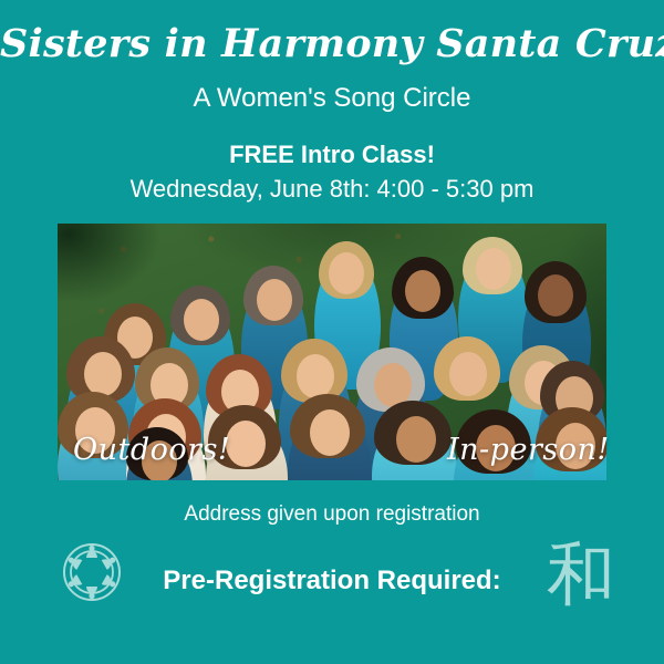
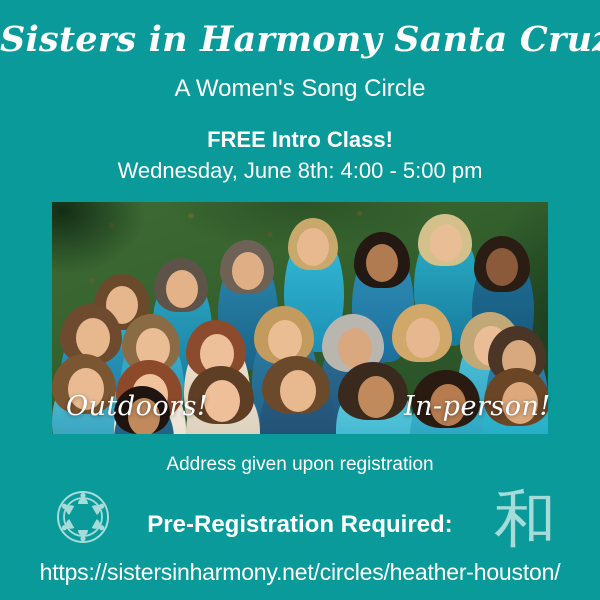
  Sisters in Harmony Santa Cru
  A Women's Song Circle
  FREE Intro Class!
- Wednesday, June 8th: 4:00 - 5:30 pm
+ Wednesday, June 8th: 4:00 - 5:00 pm
  Outdoors!
  In-person!
  Address given upon registration
  和
  Pre-Registration Required:
+ https://sistersinharmony.net/circles/heather-houston/
